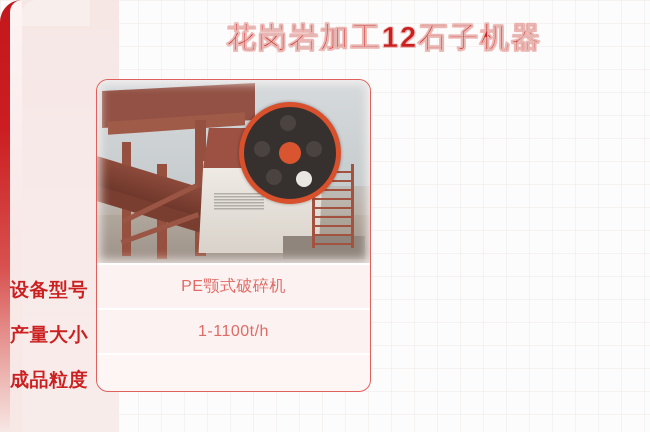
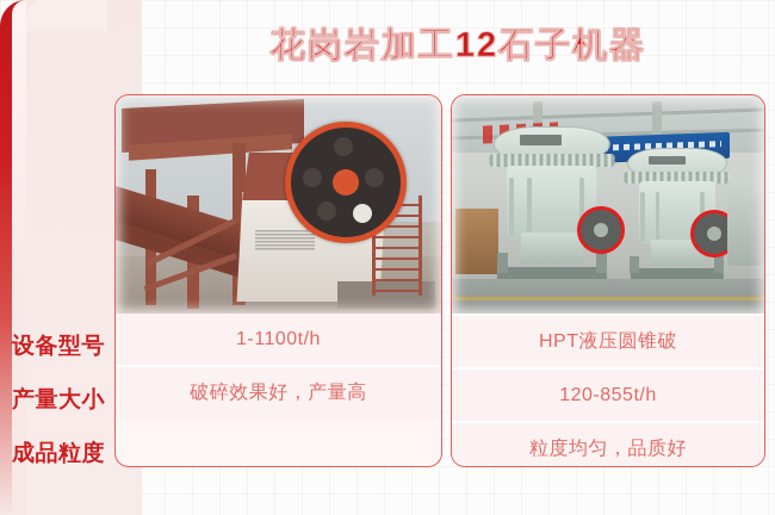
  花岗岩加工12石子机器
  设备型号
  产量大小
  成品粒度
- PE颚式破碎机
  1-1100t/h
+ 破碎效果好，产量高
+ HPT液压圆锥破
+ 120-855t/h
+ 粒度均匀，品质好
